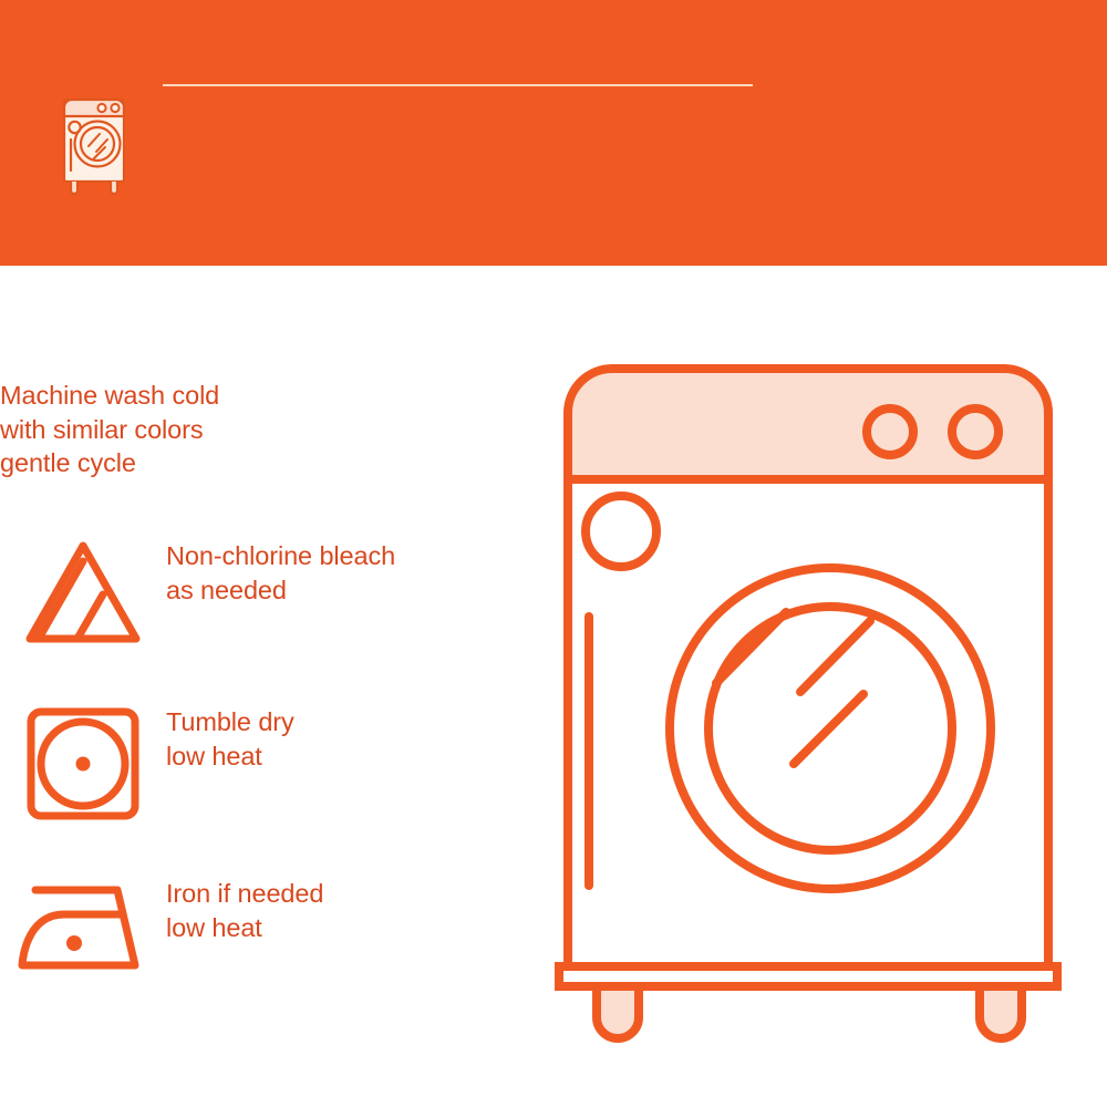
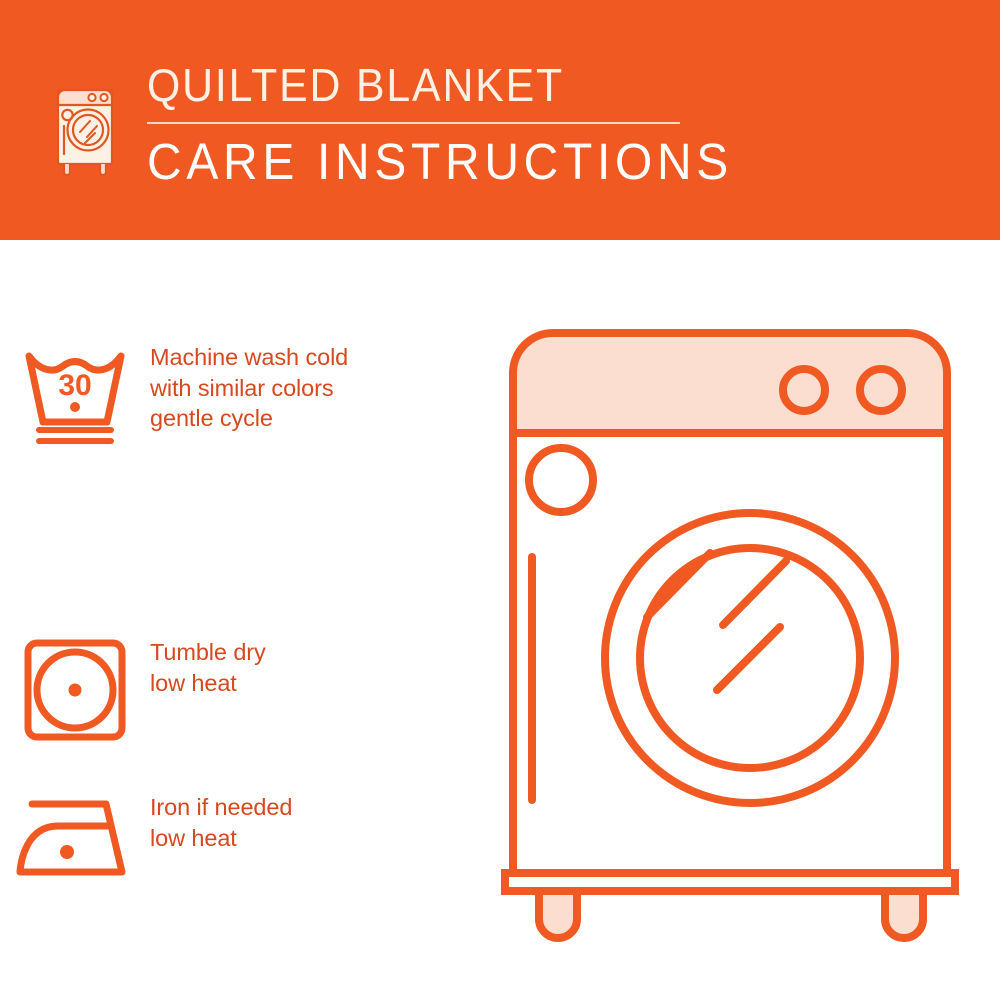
+ QUILTED BLANKET
+ CARE INSTRUCTIONS
+ 30
  Machine wash cold
  with similar colors
  gentle cycle
- Non-chlorine bleach
- as needed
  Tumble dry
  low heat
  Iron if needed
  low heat
